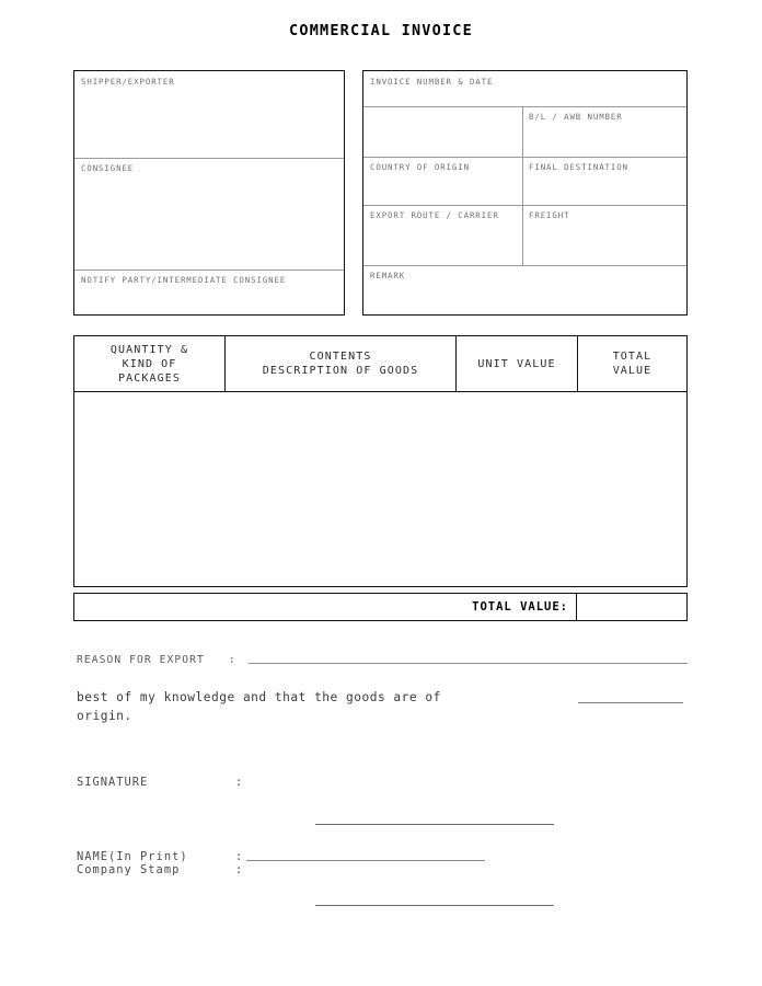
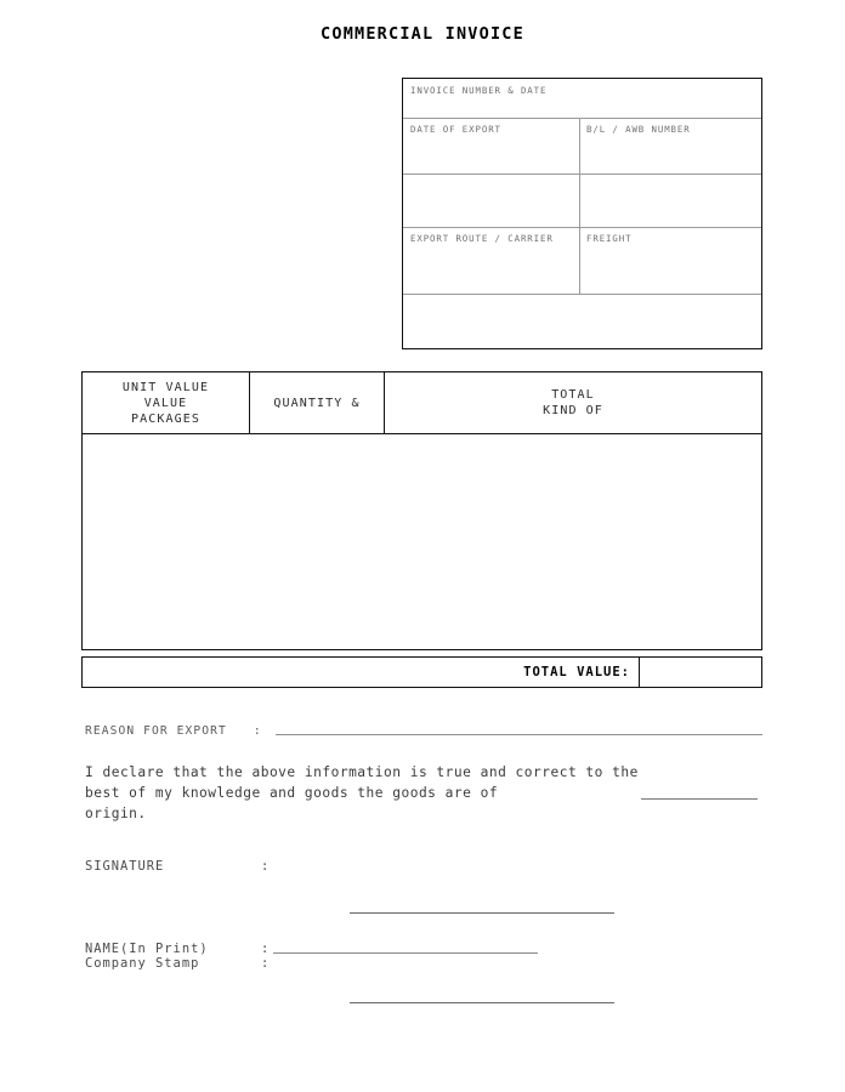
  COMMERCIAL INVOICE
- SHIPPER/EXPORTER
- CONSIGNEE
- NOTIFY PARTY/INTERMEDIATE CONSIGNEE
  INVOICE NUMBER & DATE
+ DATE OF EXPORT
  B/L / AWB NUMBER
- COUNTRY OF ORIGIN
- FINAL DESTINATION
  EXPORT ROUTE / CARRIER
  FREIGHT
- REMARK
- QUANTITY &
+ UNIT VALUE
- KIND OF
+ VALUE
  PACKAGES
- CONTENTS
- DESCRIPTION OF GOODS
- UNIT VALUE
+ QUANTITY &
  TOTAL
- VALUE
+ KIND OF
  TOTAL VALUE:
  REASON FOR EXPORT
  :
+ I declare that the above information is true and correct to the
- best of my knowledge and that the goods are of
+ best of my knowledge and goods the goods are of
  origin.
  SIGNATURE
  :
  NAME(In Print)
  :
  Company Stamp
  :
